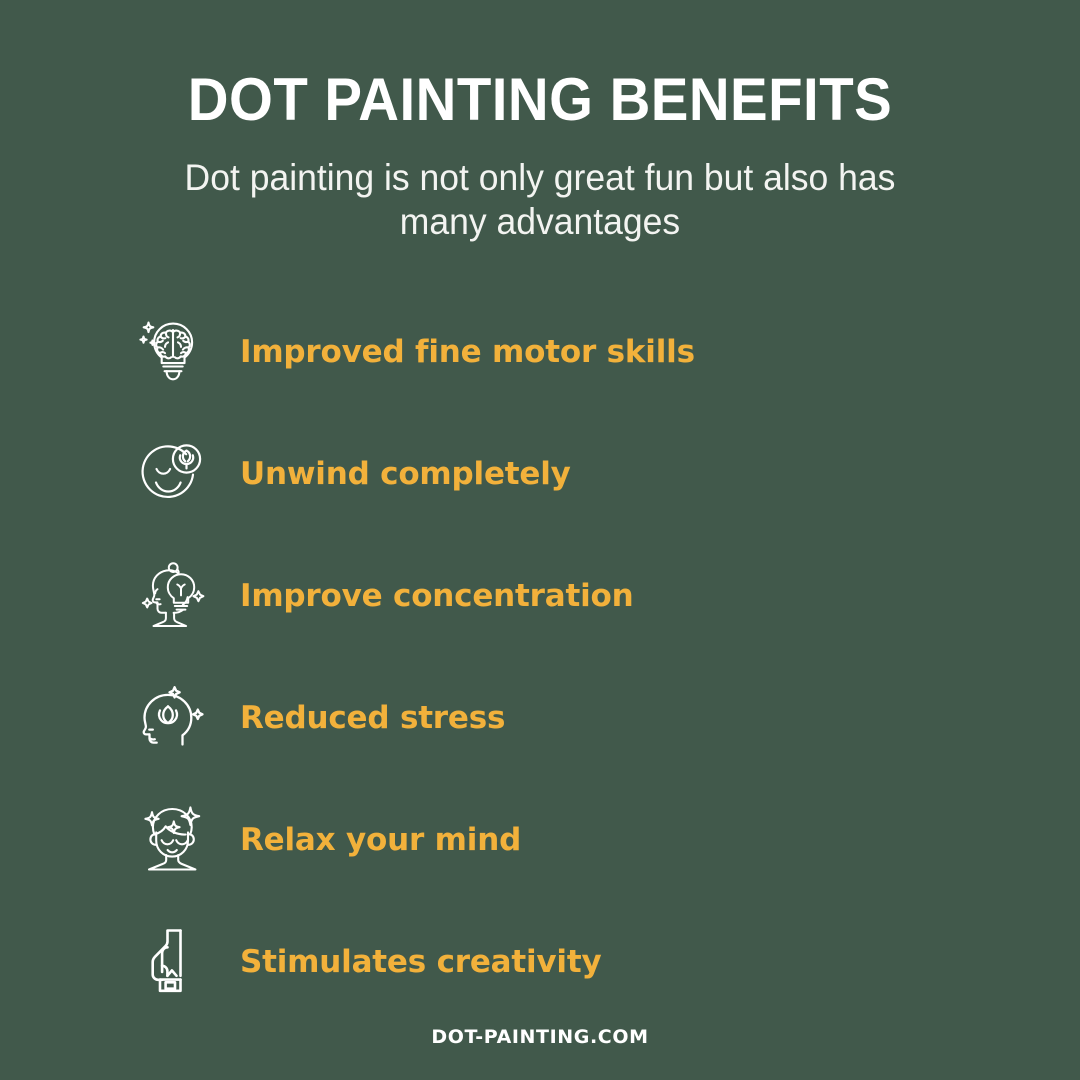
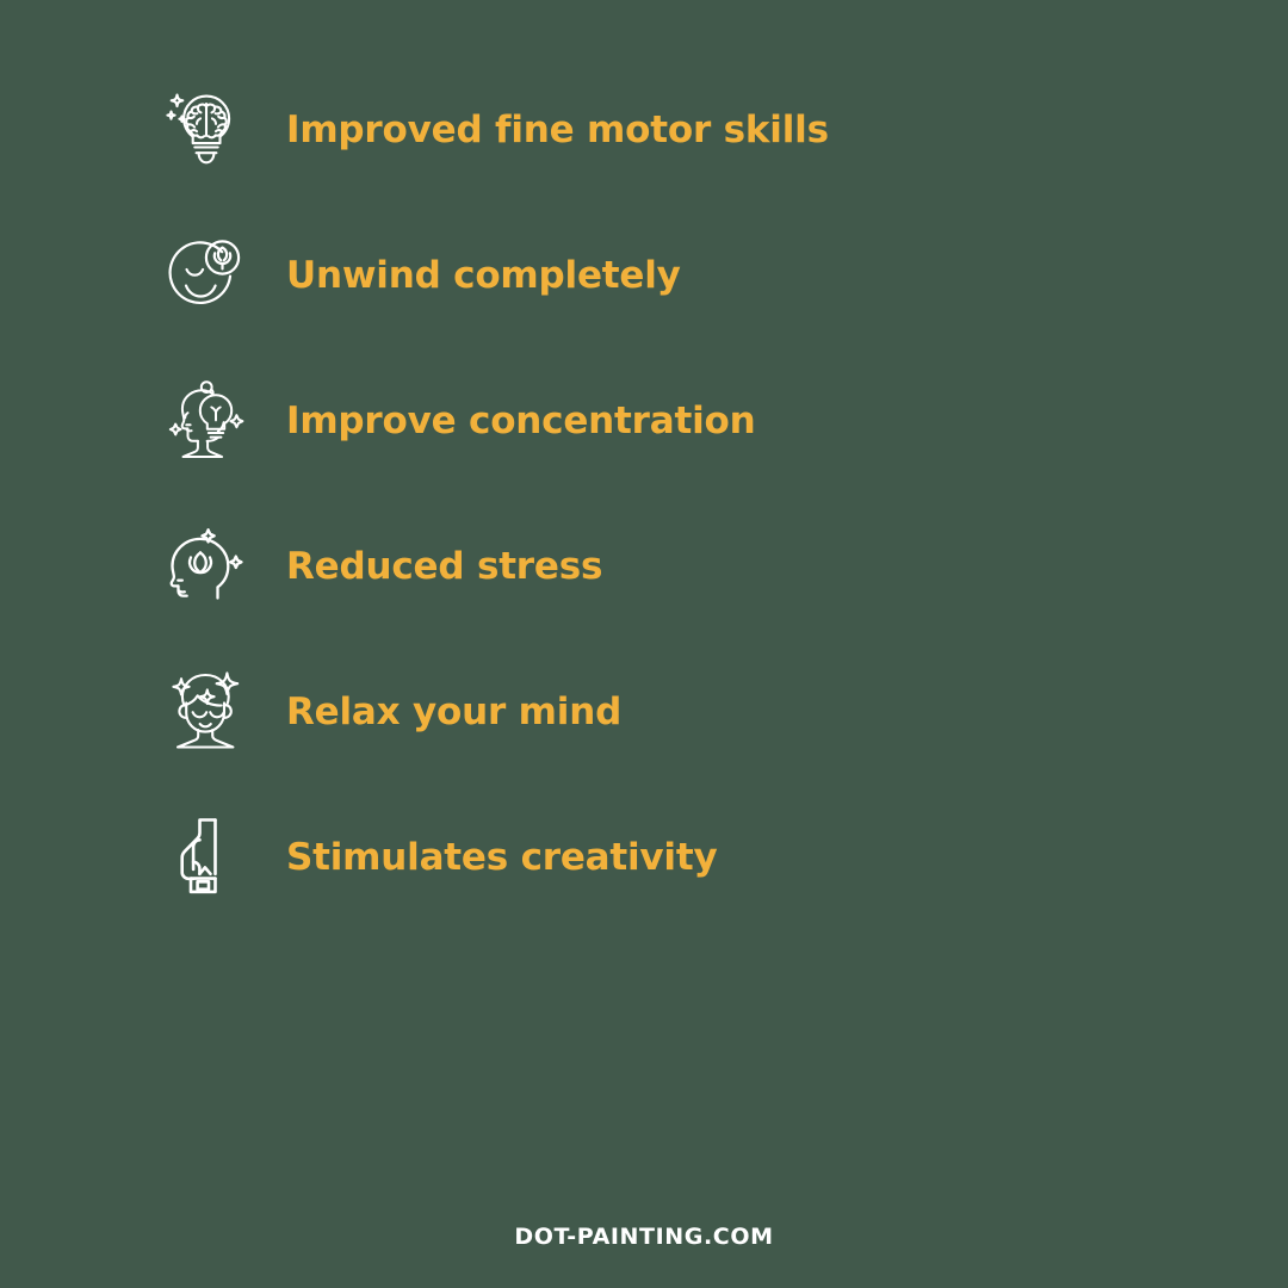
- DOT PAINTING BENEFITS
- Dot painting is not only great fun but also has many advantages
  Improved fine motor skills
  Unwind completely
  Improve concentration
  Reduced stress
  Relax your mind
  Stimulates creativity
  DOT-PAINTING.COM
